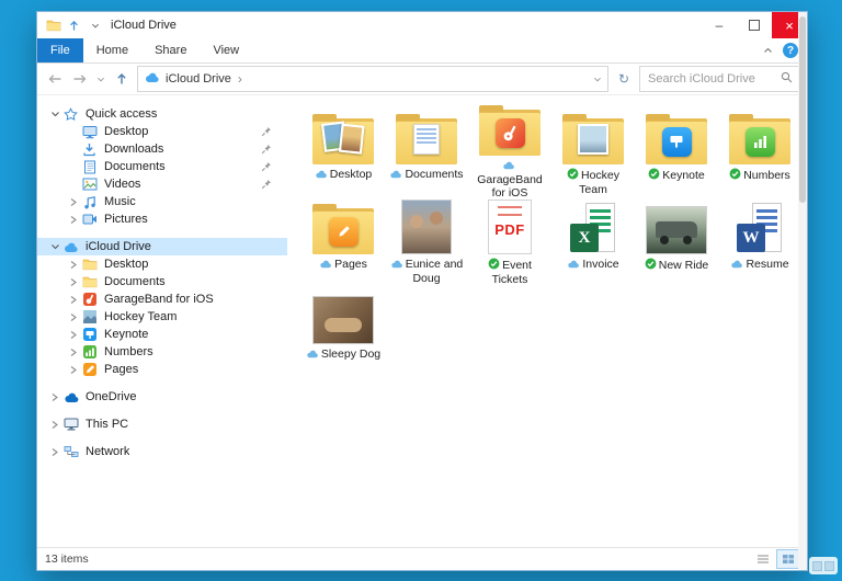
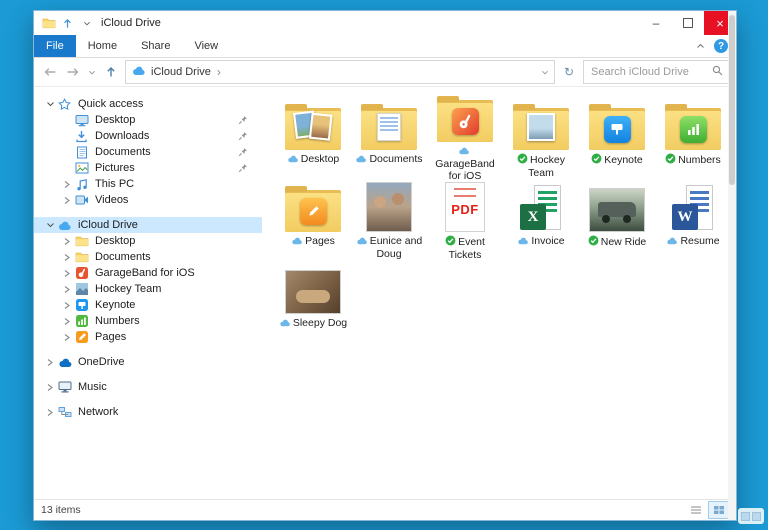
  iCloud Drive
  –
  ×
  File
  Home
  Share
  View
  ?
  iCloud Drive
  ›
  ↻
  Search iCloud Drive
  Quick access
  Desktop
  Downloads
  Documents
- Videos
+ Pictures
- Music
+ This PC
- Pictures
+ Videos
  iCloud Drive
  Desktop
  Documents
  GarageBand for iOS
  Hockey Team
  Keynote
  Numbers
  Pages
  OneDrive
- This PC
+ Music
  Network
  Desktop
  Documents
  GarageBand for iOS
  Hockey Team
  Keynote
  Numbers
  Pages
  Eunice and Doug
  PDF
  Event Tickets
  X
  Invoice
  New Ride
  W
  Resume
  Sleepy Dog
  13 items
